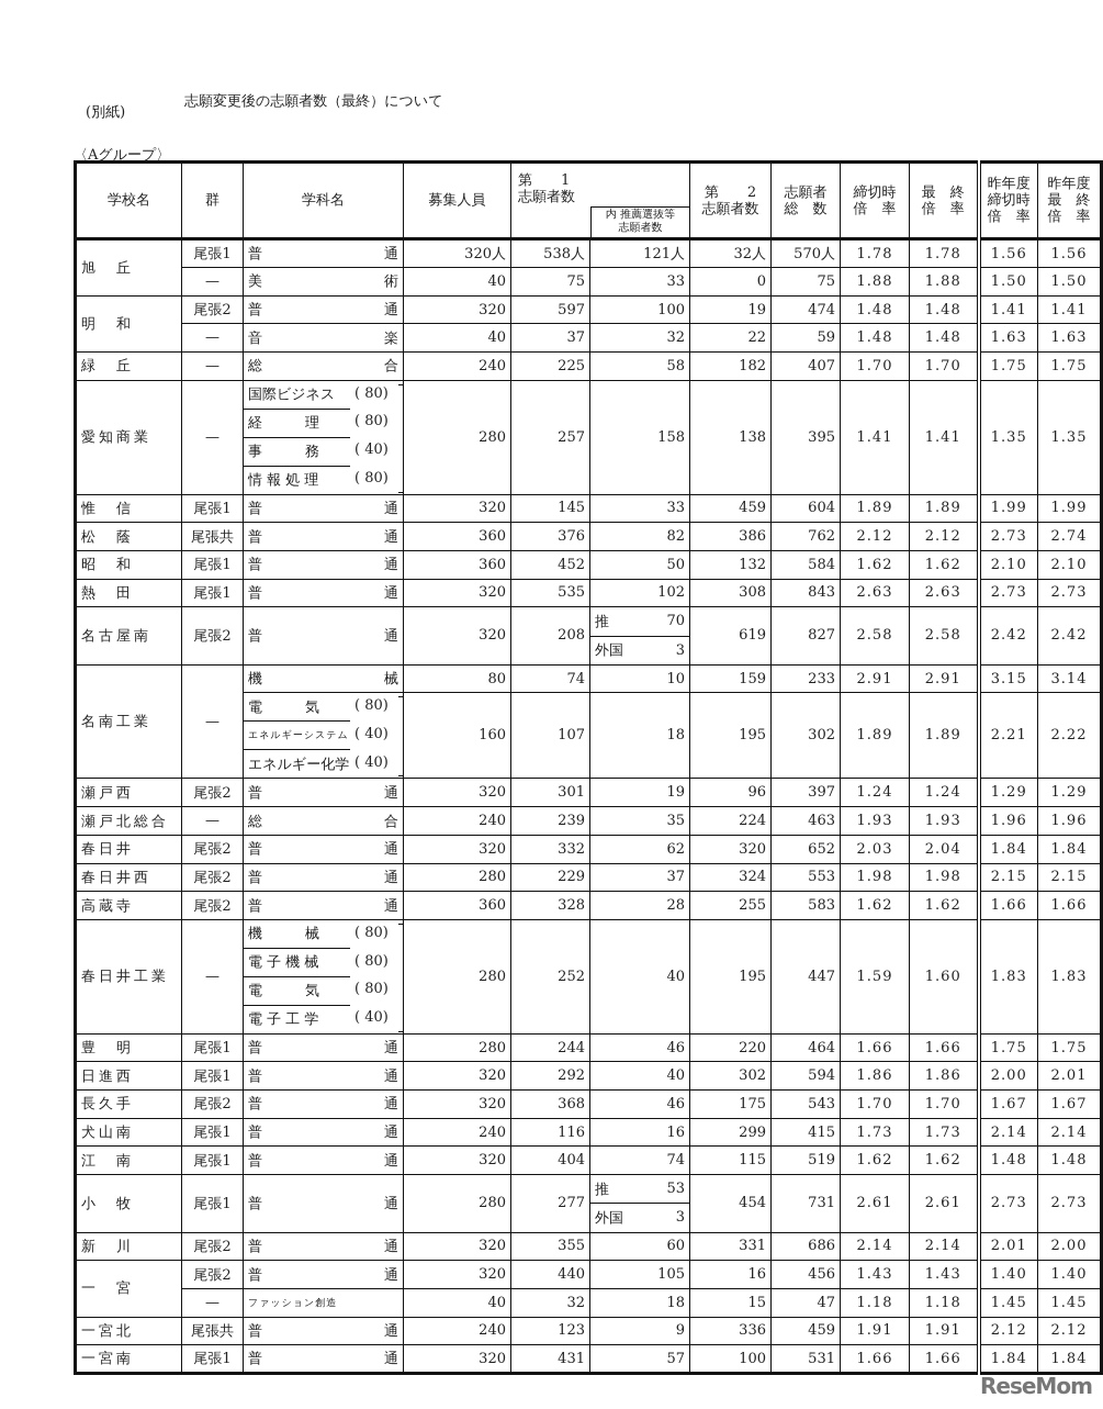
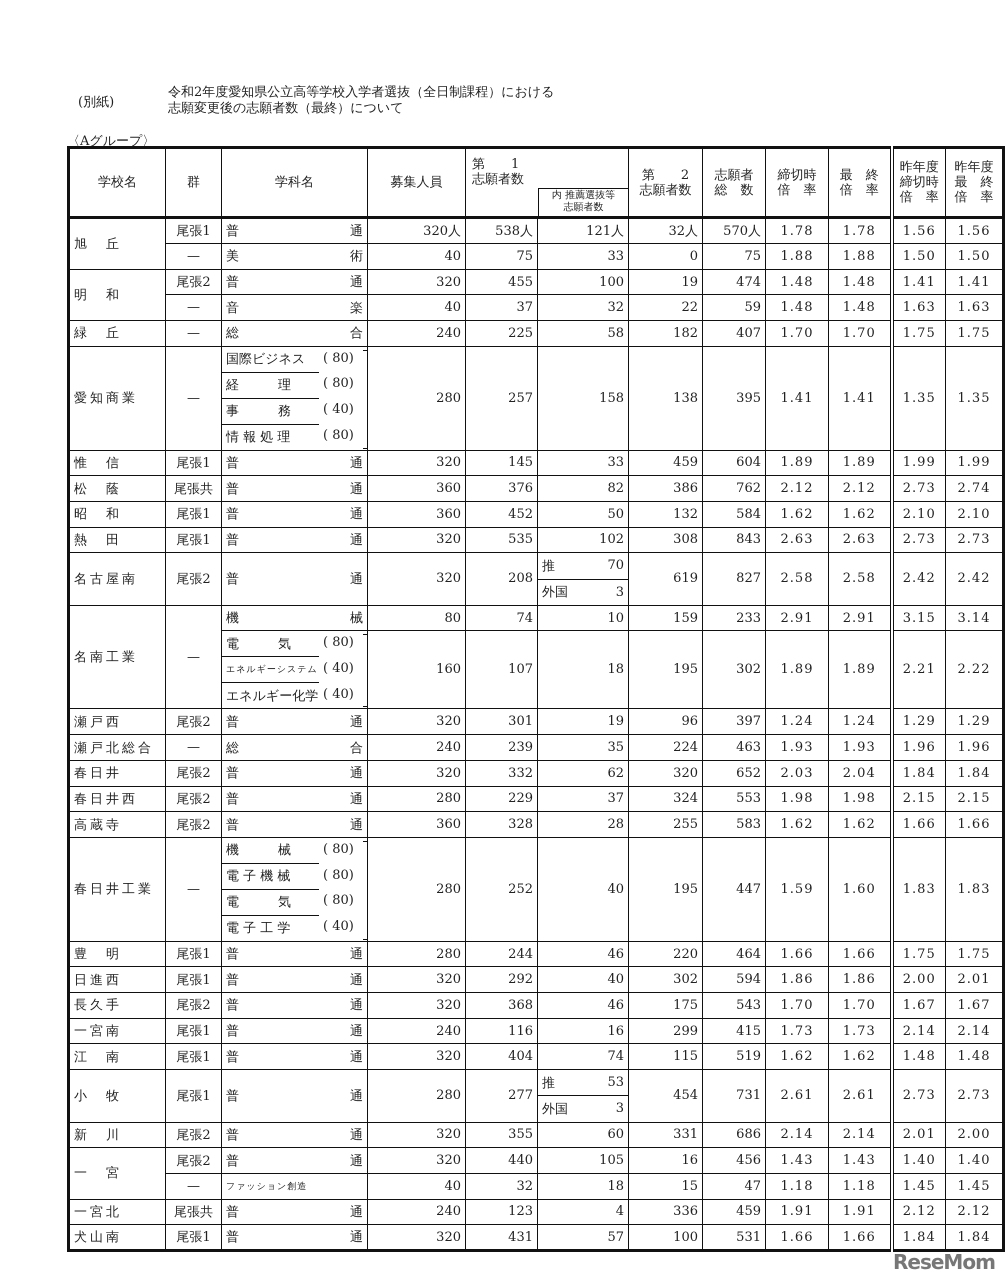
  (別紙)
+ 令和2年度愛知県公立高等学校入学者選抜（全日制課程）における
  志願変更後の志願者数（最終）について
  〈Aグループ〉
  学校名	群	学科名	募集人員	第 1 志願者数 内 推薦選抜等 志願者数	第 2志願者数	志願者総 数	締切時倍 率	最 終倍 率	昨年度締切時倍 率	昨年度最 終倍 率
  旭 丘	尾張1	普 通	320人	538人	121人	32人	570人	1.78	1.78	1.56	1.56
  —	美 術	40	75	33	0	75	1.88	1.88	1.50	1.50
- 明 和	尾張2	普 通	320	597	100	19	474	1.48	1.48	1.41	1.41
+ 明 和	尾張2	普 通	320	455	100	19	474	1.48	1.48	1.41	1.41
  —	音 楽	40	37	32	22	59	1.48	1.48	1.63	1.63
  緑 丘	—	総 合	240	225	58	182	407	1.70	1.70	1.75	1.75
  愛知商業	—	( 80)( 80)( 40)( 80)国際ビジネス経 理事 務情 報 処 理	280	257	158	138	395	1.41	1.41	1.35	1.35
  惟 信	尾張1	普 通	320	145	33	459	604	1.89	1.89	1.99	1.99
  松 蔭	尾張共	普 通	360	376	82	386	762	2.12	2.12	2.73	2.74
  昭 和	尾張1	普 通	360	452	50	132	584	1.62	1.62	2.10	2.10
  熱 田	尾張1	普 通	320	535	102	308	843	2.63	2.63	2.73	2.73
  名古屋南	尾張2	普 通	320	208	推 70外国 3	619	827	2.58	2.58	2.42	2.42
  名南工業	—	機 械	80	74	10	159	233	2.91	2.91	3.15	3.14
  ( 80)( 40)( 40)電 気エネルギーシステムエネルギー化学	160	107	18	195	302	1.89	1.89	2.21	2.22
  瀬戸西	尾張2	普 通	320	301	19	96	397	1.24	1.24	1.29	1.29
  瀬戸北総合	—	総 合	240	239	35	224	463	1.93	1.93	1.96	1.96
  春日井	尾張2	普 通	320	332	62	320	652	2.03	2.04	1.84	1.84
  春日井西	尾張2	普 通	280	229	37	324	553	1.98	1.98	2.15	2.15
  高蔵寺	尾張2	普 通	360	328	28	255	583	1.62	1.62	1.66	1.66
  春日井工業	—	( 80)( 80)( 80)( 40)機 械電 子 機 械電 気電 子 工 学	280	252	40	195	447	1.59	1.60	1.83	1.83
  豊 明	尾張1	普 通	280	244	46	220	464	1.66	1.66	1.75	1.75
  日進西	尾張1	普 通	320	292	40	302	594	1.86	1.86	2.00	2.01
  長久手	尾張2	普 通	320	368	46	175	543	1.70	1.70	1.67	1.67
- 犬山南	尾張1	普 通	240	116	16	299	415	1.73	1.73	2.14	2.14
+ 一宮南	尾張1	普 通	240	116	16	299	415	1.73	1.73	2.14	2.14
  江 南	尾張1	普 通	320	404	74	115	519	1.62	1.62	1.48	1.48
  小 牧	尾張1	普 通	280	277	推 53外国 3	454	731	2.61	2.61	2.73	2.73
  新 川	尾張2	普 通	320	355	60	331	686	2.14	2.14	2.01	2.00
  一 宮	尾張2	普 通	320	440	105	16	456	1.43	1.43	1.40	1.40
  —	ファッション創造	40	32	18	15	47	1.18	1.18	1.45	1.45
- 一宮北	尾張共	普 通	240	123	9	336	459	1.91	1.91	2.12	2.12
+ 一宮北	尾張共	普 通	240	123	4	336	459	1.91	1.91	2.12	2.12
- 一宮南	尾張1	普 通	320	431	57	100	531	1.66	1.66	1.84	1.84
+ 犬山南	尾張1	普 通	320	431	57	100	531	1.66	1.66	1.84	1.84
  ReseMom
